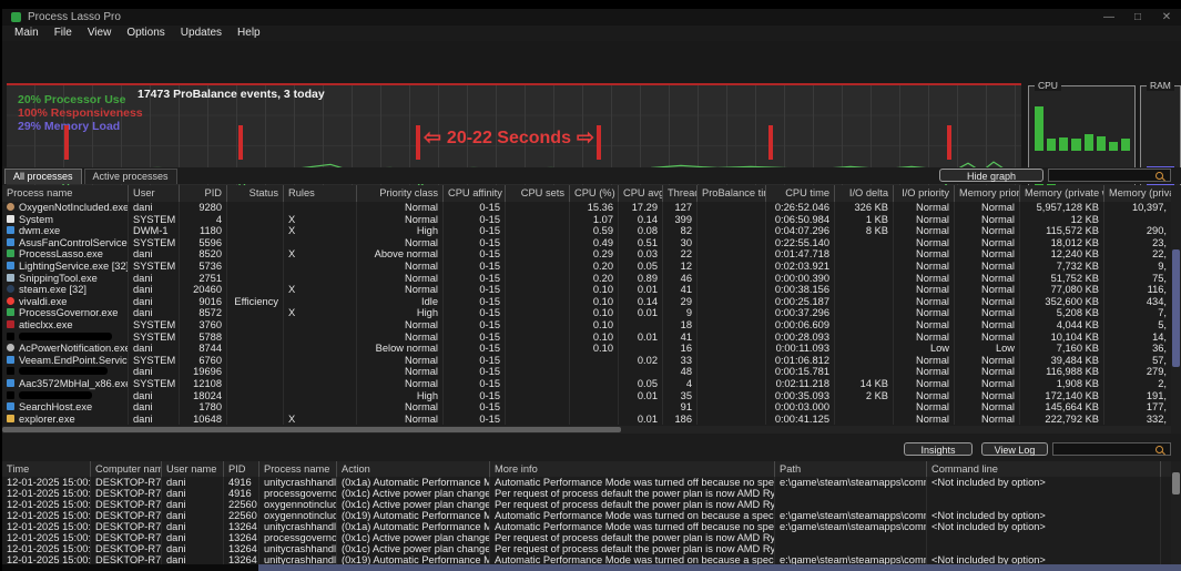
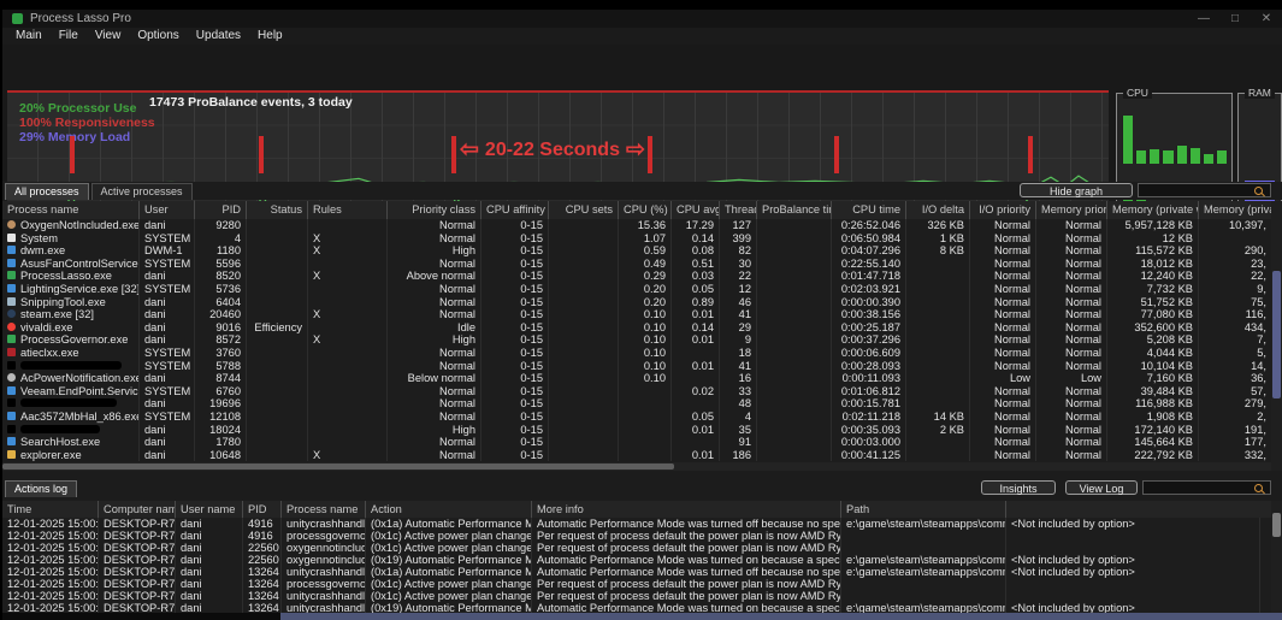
  Process Lasso Pro
  —
  □
  ✕
  Main
  File
  View
  Options
  Updates
  Help
  20% Processor Use
  100% Responsiveness
  29% Meory Load
  17473 ProBalance events, 3 today
  ⇦
  20-22 Seconds
  ⇨
  CPU
  RAM
  All processes
  Active processes
  Hide graph
  Process name
  User
  PID
  Status
  Rules
  Priority class
  CPU affinity
  CPU sets
  CPU (%)
  CPU avg
  Thread
  ProBalance ti
  CPU time
  I/O delta
  I/O priority
  Memory prior
  Memory (private
  Memory (priv
  OxygenNotIncluded.exe
  dani
  9280
  Normal
  0-15
  15.36
  17.29
  127
  0:26:52.046
  326 KB
  Normal
  Normal
  5,957,128 KB
  10,397,
  System
  SYSTEM
  4
  X
  Normal
  0-15
  1.07
  0.14
  399
  0:06:50.984
  1 KB
  Normal
  Normal
  12 KB
  dwm.exe
  DWM-1
  1180
  X
  High
  0-15
  0.59
  0.08
  82
  0:04:07.296
  8 KB
  Normal
  Normal
  115,572 KB
  290,
  AsusFanControlService
  SYSTEM
  5596
  Normal
  0-15
  0.49
  0.51
  30
  0:22:55.140
  Normal
  Normal
  18,012 KB
  23,
  ProcessLasso.exe
  dani
  8520
  X
  Above normal
  0-15
  0.29
  0.03
  22
  0:01:47.718
  Normal
  Normal
  12,240 KB
  22,
  LightingService.exe [32]
  SYSTEM
  5736
  Normal
  0-15
  0.20
  0.05
  12
  0:02:03.921
  Normal
  Normal
  7,732 KB
  9,
  SnippingTool.exe
  dani
- 2751
+ 6404
  Normal
  0-15
  0.20
  0.89
  46
  0:00:00.390
  Normal
  Normal
  51,752 KB
  75,
  steam.exe [32]
  dani
  20460
  X
  Normal
  0-15
  0.10
  0.01
  41
  0:00:38.156
  Normal
  Normal
  77,080 KB
  116,
  vivaldi.exe
  dani
  9016
  Efficiency
  Idle
  0-15
  0.10
  0.14
  29
  0:00:25.187
  Normal
  Normal
  352,600 KB
  434,
  ProcessGovernor.exe
  dani
  8572
  X
  High
  0-15
  0.10
  0.01
  9
  0:00:37.296
  Normal
  Normal
  5,208 KB
  7,
  atieclxx.exe
  SYSTEM
  3760
  Normal
  0-15
  0.10
  18
  0:00:06.609
  Normal
  Normal
  4,044 KB
  5,
  SYSTEM
  5788
  Normal
  0-15
  0.10
  0.01
  41
  0:00:28.093
  Normal
  Normal
  10,104 KB
  14,
  AcPowerNotification.ex
  dani
  8744
  Below normal
  0-15
  0.10
  16
  0:00:11.093
  Low
  Low
  7,160 KB
  36,
  SYSTEM
  6760
  Normal
  0-15
  0.02
  33
  0:01:06.812
  Normal
  Normal
  39,484 KB
  57,
  dani
  19696
  Normal
  0-15
  48
  0:00:15.781
  Normal
  Normal
  116,988 KB
  279,
  Aac3572MbHal_x86.ex
  SYSTEM
  12108
  Normal
  0-15
  0.05
  4
  0:02:11.218
  14 KB
  Normal
  Normal
  1,908 KB
  2,
  dani
  18024
  High
  0-15
  0.01
  35
  0:00:35.093
  2 KB
  Normal
  Normal
  172,140 KB
  191,
  SearchHost.exe
  dani
  1780
  Normal
  0-15
  91
  0:00:03.000
  Normal
  Normal
  145,664 KB
  177,
  explorer.exe
  dani
  10648
  X
  Normal
  0-15
  0.01
  186
  0:00:41.125
  Normal
  Normal
  222,792 KB
  332,
+ Actions log
  Insights
  View Log
  Time
  Computer nam
  User name
  PID
  Process name
  Action
  More info
  Path
- Command line
  12-01-2025 15:00:
  DESKTOP-R7
  dani
  4916
  unitycrashhandl
  (0x1a) Automatic Performance M
  e:\game\steam\steamapps\com
  <Not included by option>
  12-01-2025 15:00:
  DESKTOP-R7
  dani
  4916
  processgoverno
  (0x1c) Active power plan change
  Per request of process default the power plan is now AMD Ry
  12-01-2025 15:00:
  DESKTOP-R7
  dani
  22560
  oxygennotinclud
  (0x1c) Active power plan change
  Per request of process default the power plan is now AMD Ry
  12-01-2025 15:00:
  DESKTOP-R7
  dani
  22560
  oxygennotinclud
  (0x19) Automatic Performance M
  Automatic Performance Mode was turned on because a speci
  e:\game\steam\steamapps\com
  <Not included by option>
  12-01-2025 15:00:
  DESKTOP-R7
  dani
  13264
  unitycrashhandl
  (0x1a) Automatic Performance M
  e:\game\steam\steamapps\com
  <Not included by option>
  12-01-2025 15:00:
  DESKTOP-R7
  dani
  13264
  processgoverno
  (0x1c) Active power plan change
  Per request of process default the power plan is now AMD Ry
  12-01-2025 15:00:
  DESKTOP-R7
  dani
  13264
  unitycrashhandl
  (0x1c) Active power plan change
  Per request of process default the power plan is now AMD Ry
  12-01-2025 15:00:
  DESKTOP-R7
  dani
  13264
  unitycrashhandl
  (0x19) Automatic Performance M
  Automatic Performance Mode was turned on because a speci
  e:\game\steam\steamapps\com
  <Not included by option>
